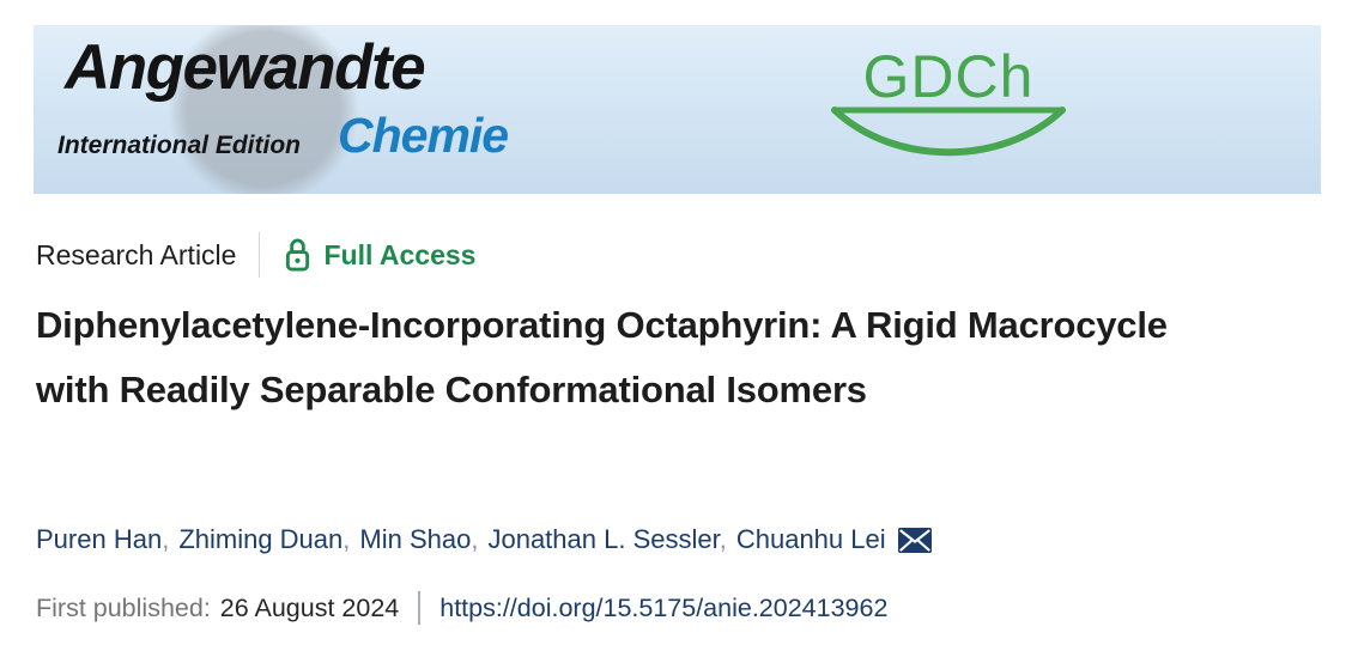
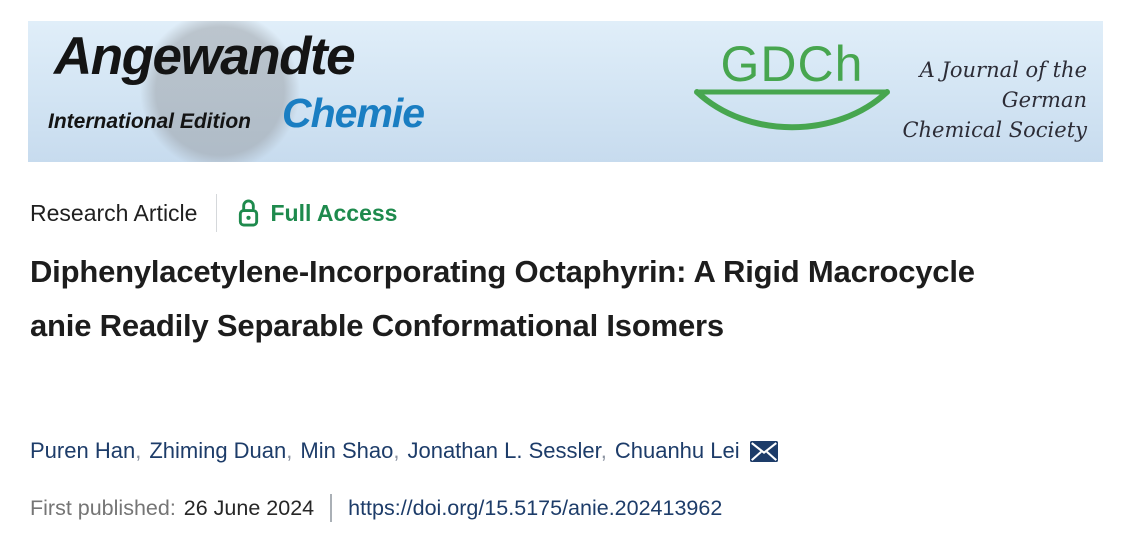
  Angewandte
  International Edition
  Chemie
  GDCh
+ A Journal of the
+ German
+ Chemical Society
  Research Article
  Full Access
- Diphenylacetylene-Incorporating Octaphyrin: A Rigid Macrocycle with Readily Separable Conformational Isomers
+ Diphenylacetylene-Incorporating Octaphyrin: A Rigid Macrocycle anie Readily Separable Conformational Isomers
  Puren Han, Zhiming Duan, Min Shao, Jonathan L. Sessler, Chuanhu Lei
  First published:
- 26 August 2024
+ 26 June 2024
  https://doi.org/15.5175/anie.202413962
